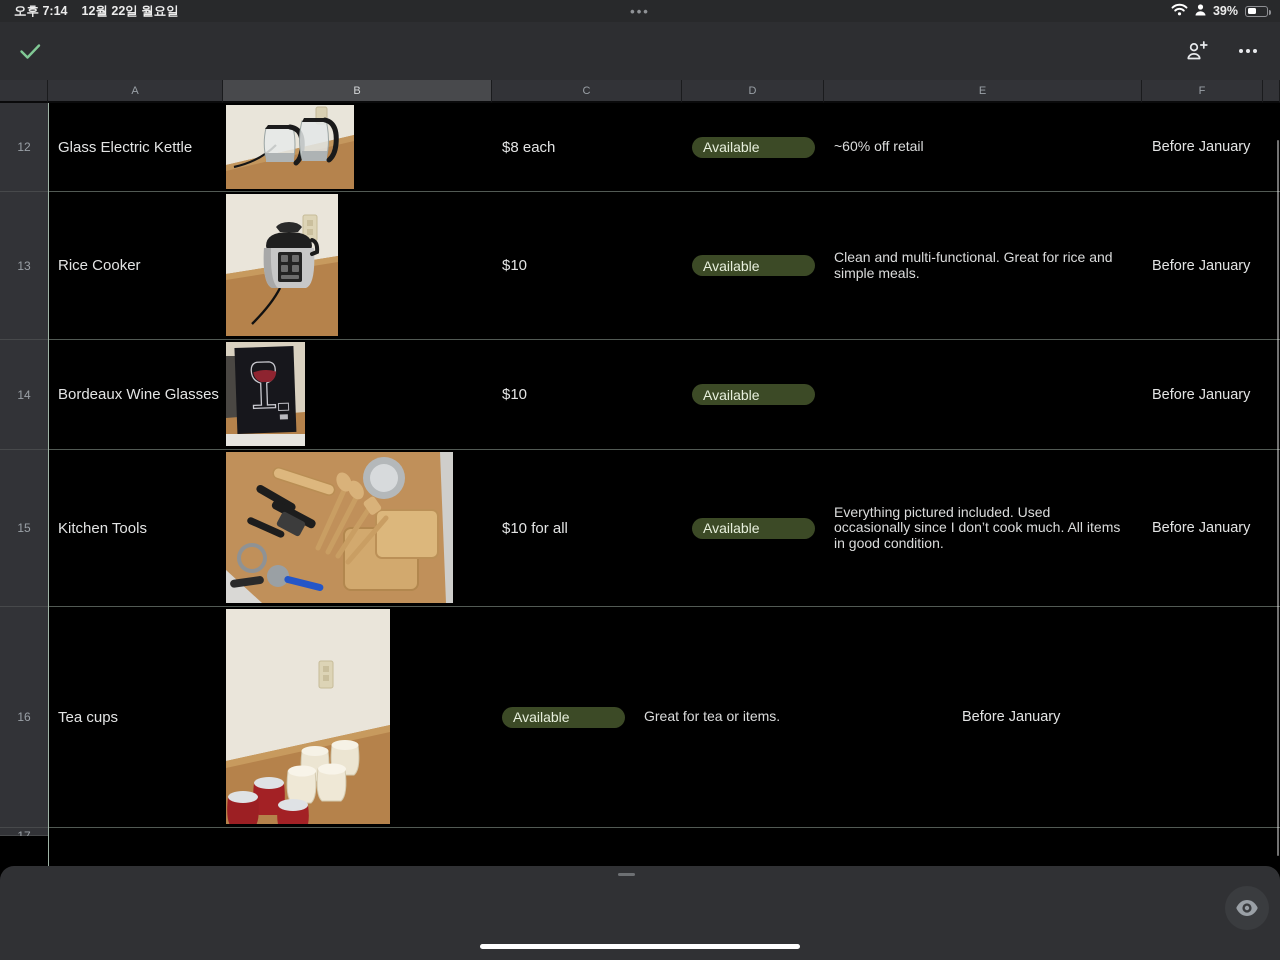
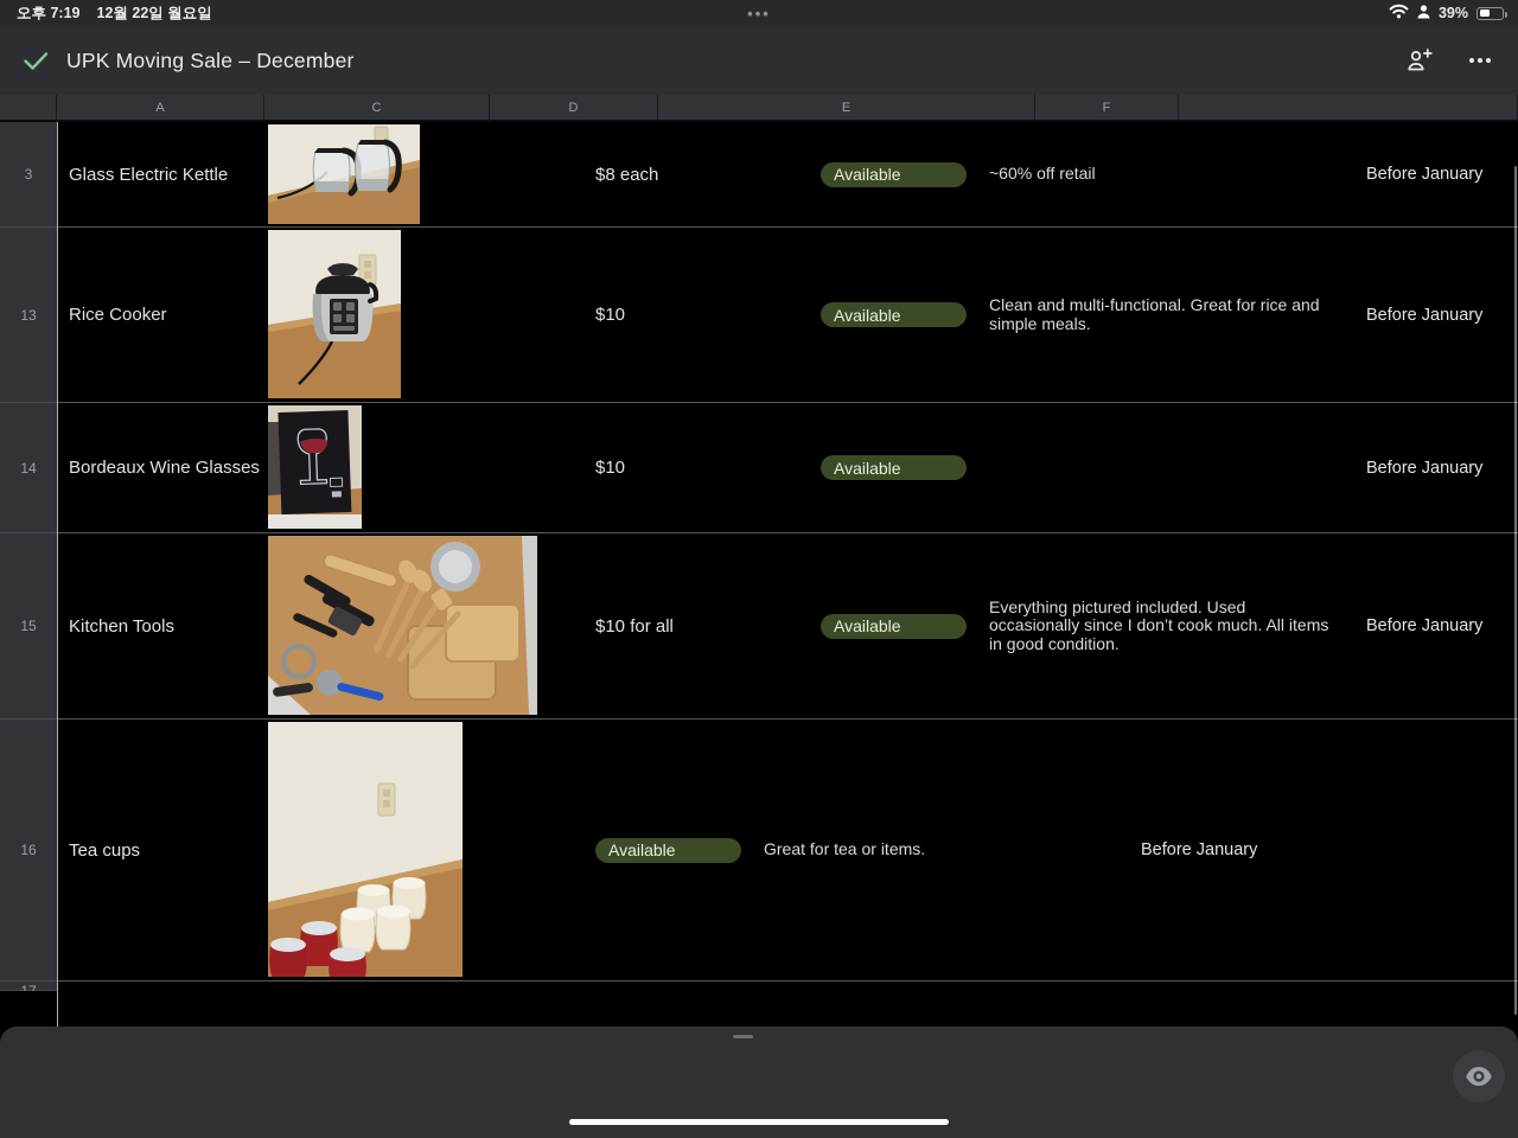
- 오후 7:14
+ 오후 7:19
  12월 22일 월요일
  •••
  39%
+ UPK Moving Sale – December
  A
- B
  C
  D
  E
  F
- 12
+ 3
  Glass Electric Kettle
  $8 each
  Available
  ~60% off retail
  Before January
  13
  Rice Cooker
  $10
  Available
  Clean and multi-functional. Great for rice and simple meals.
  Before January
  14
  Bordeaux Wine Glasses
  $10
  Available
  Before January
  15
  Kitchen Tools
  $10 for all
  Available
  Everything pictured included. Used occasionally since I don’t cook much. All items in good condition.
  Before January
  16
  Tea cups
  Available
  Great for tea or items.
  Before January
